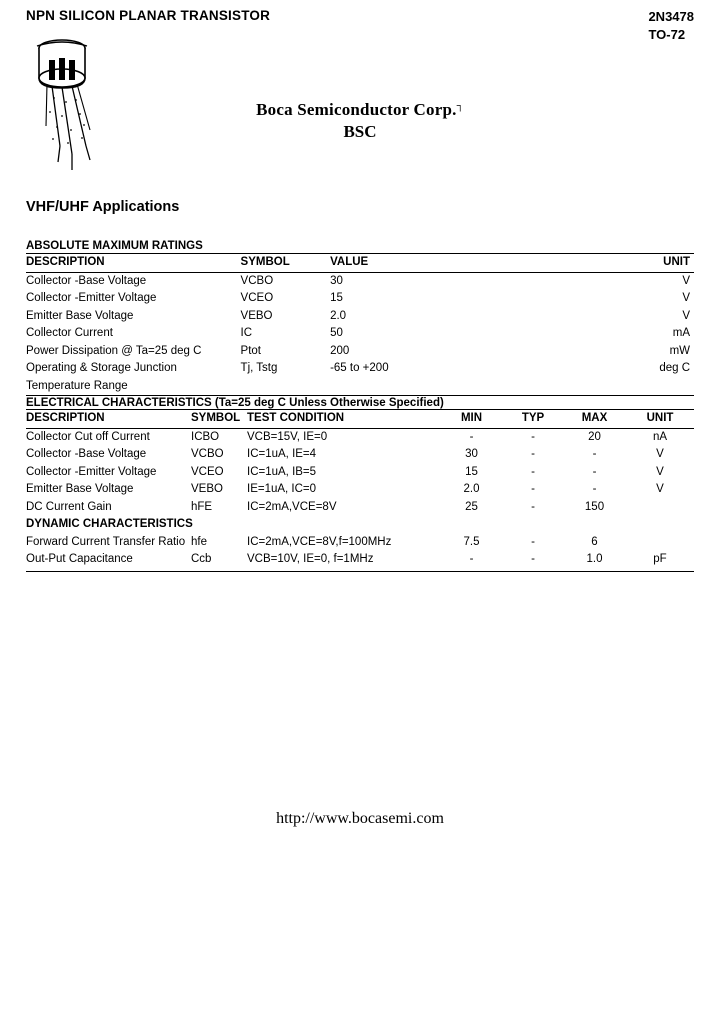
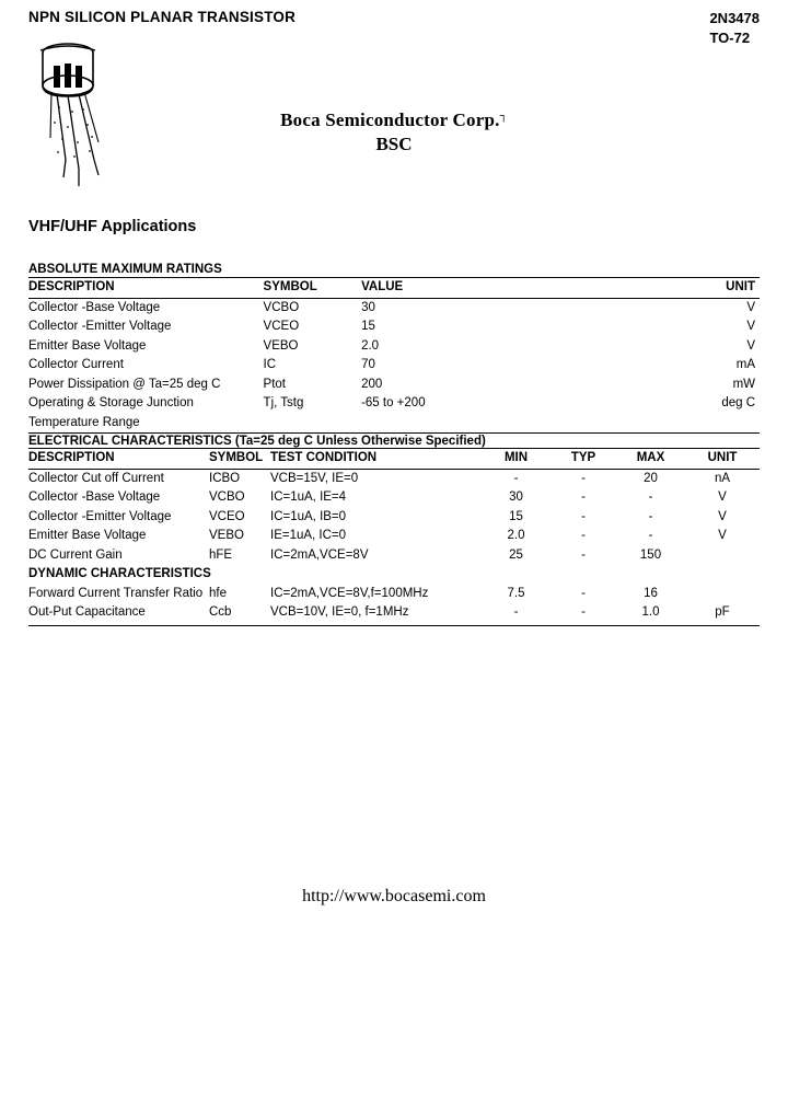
  NPN SILICON PLANAR TRANSISTOR
  2N3478
  TO-72
  Boca Semiconductor Corp.┐
  BSC
  VHF/UHF Applications
  ABSOLUTE MAXIMUM RATINGS
  DESCRIPTION	SYMBOL	VALUE	UNIT
  Collector -Base Voltage	VCBO	30	V
  Collector -Emitter Voltage	VCEO	15	V
  Emitter Base Voltage	VEBO	2.0	V
- Collector Current	IC	50	mA
+ Collector Current	IC	70	mA
  Power Dissipation @ Ta=25 deg C	Ptot	200	mW
  Operating & Storage Junction	Tj, Tstg	-65 to +200	deg C
  Temperature Range
  ELECTRICAL CHARACTERISTICS (Ta=25 deg C Unless Otherwise Specified)
  DESCRIPTION	SYMBOL	TEST CONDITION	MIN	TYP	MAX	UNIT
  Collector Cut off Current	ICBO	VCB=15V, IE=0	-	-	20	nA
  Collector -Base Voltage	VCBO	IC=1uA, IE=4	30	-	-	V
- Collector -Emitter Voltage	VCEO	IC=1uA, IB=5	15	-	-	V
+ Collector -Emitter Voltage	VCEO	IC=1uA, IB=0	15	-	-	V
  Emitter Base Voltage	VEBO	IE=1uA, IC=0	2.0	-	-	V
  DC Current Gain	hFE	IC=2mA,VCE=8V	25	-	150
  DYNAMIC CHARACTERISTICS
- Forward Current Transfer Ratio	hfe	IC=2mA,VCE=8V,f=100MHz	7.5	-	6
+ Forward Current Transfer Ratio	hfe	IC=2mA,VCE=8V,f=100MHz	7.5	-	16
  Out-Put Capacitance	Ccb	VCB=10V, IE=0, f=1MHz	-	-	1.0	pF
  http://www.bocasemi.com
